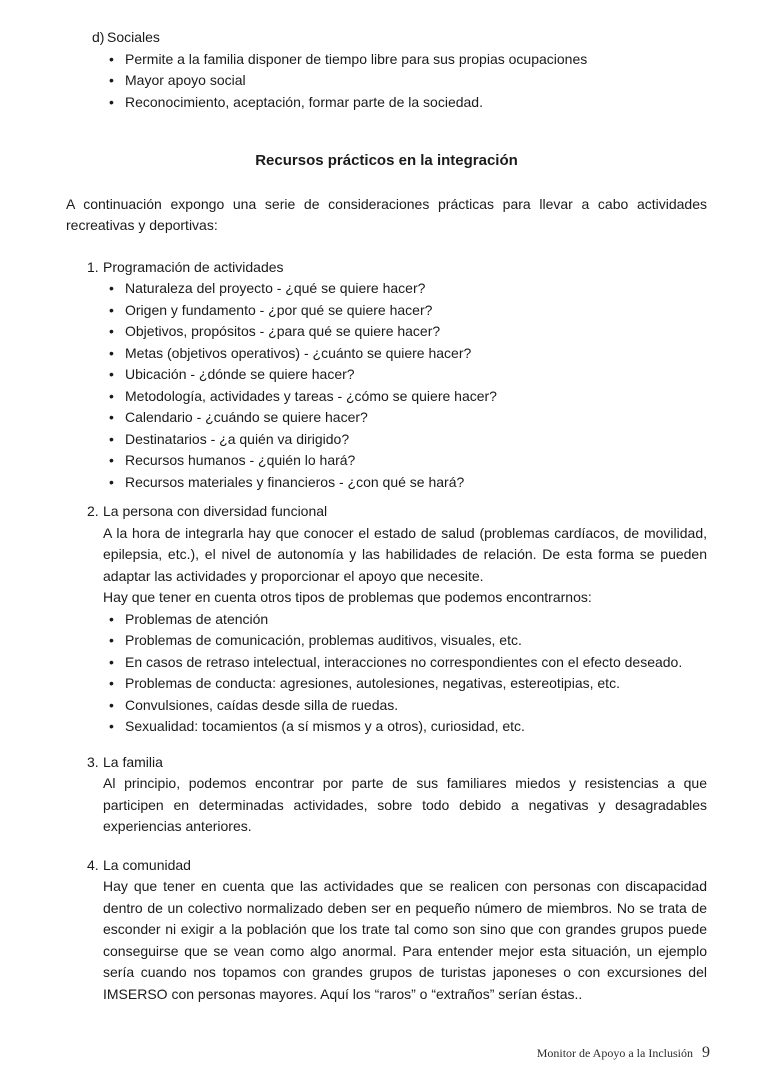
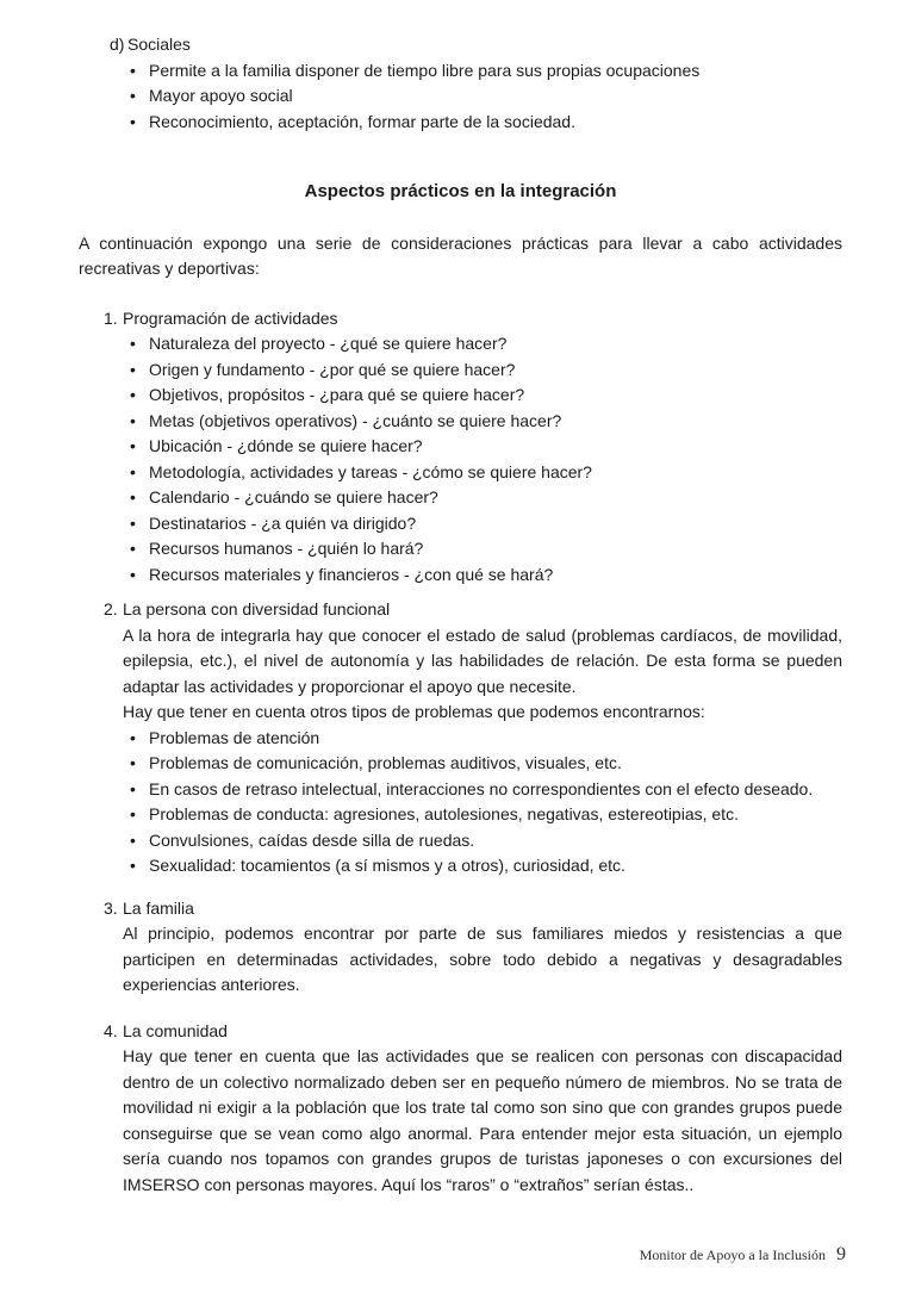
  d)
  Sociales
  •
  Permite a la familia disponer de tiempo libre para sus propias ocupaciones
  •
  Mayor apoyo social
  •
  Reconocimiento, aceptación, formar parte de la sociedad.
- Recursos prácticos en la integración
+ Aspectos prácticos en la integración
  A continuación expongo una serie de consideraciones prácticas para llevar a cabo actividades recreativas y deportivas:
  1.
  Programación de actividades
  •
  Naturaleza del proyecto - ¿qué se quiere hacer?
  •
  Origen y fundamento - ¿por qué se quiere hacer?
  •
  Objetivos, propósitos - ¿para qué se quiere hacer?
  •
  Metas (objetivos operativos) - ¿cuánto se quiere hacer?
  •
  Ubicación - ¿dónde se quiere hacer?
  •
  Metodología, actividades y tareas - ¿cómo se quiere hacer?
  •
  Calendario - ¿cuándo se quiere hacer?
  •
  Destinatarios - ¿a quién va dirigido?
  •
  Recursos humanos - ¿quién lo hará?
  •
  Recursos materiales y financieros - ¿con qué se hará?
  2.
  La persona con diversidad funcional
  A la hora de integrarla hay que conocer el estado de salud (problemas cardíacos, de movilidad, epilepsia, etc.), el nivel de autonomía y las habilidades de relación. De esta forma se pueden adaptar las actividades y proporcionar el apoyo que necesite.
  Hay que tener en cuenta otros tipos de problemas que podemos encontrarnos:
  •
  Problemas de atención
  •
  Problemas de comunicación, problemas auditivos, visuales, etc.
  •
  En casos de retraso intelectual, interacciones no correspondientes con el efecto deseado.
  •
  Problemas de conducta: agresiones, autolesiones, negativas, estereotipias, etc.
  •
  Convulsiones, caídas desde silla de ruedas.
  •
  Sexualidad: tocamientos (a sí mismos y a otros), curiosidad, etc.
  3.
  La familia
  Al principio, podemos encontrar por parte de sus familiares miedos y resistencias a que participen en determinadas actividades, sobre todo debido a negativas y desagradables experiencias anteriores.
  4.
  La comunidad
- Hay que tener en cuenta que las actividades que se realicen con personas con discapacidad dentro de un colectivo normalizado deben ser en pequeño número de miembros. No se trata de esconder ni exigir a la población que los trate tal como son sino que con grandes grupos puede conseguirse que se vean como algo anormal. Para entender mejor esta situación, un ejemplo sería cuando nos topamos con grandes grupos de turistas japoneses o con excursiones del IMSERSO con personas mayores. Aquí los “raros” o “extraños” serían éstas..
+ Hay que tener en cuenta que las actividades que se realicen con personas con discapacidad dentro de un colectivo normalizado deben ser en pequeño número de miembros. No se trata de movilidad ni exigir a la población que los trate tal como son sino que con grandes grupos puede conseguirse que se vean como algo anormal. Para entender mejor esta situación, un ejemplo sería cuando nos topamos con grandes grupos de turistas japoneses o con excursiones del IMSERSO con personas mayores. Aquí los “raros” o “extraños” serían éstas..
  Monitor de Apoyo a la Inclusión
  9
